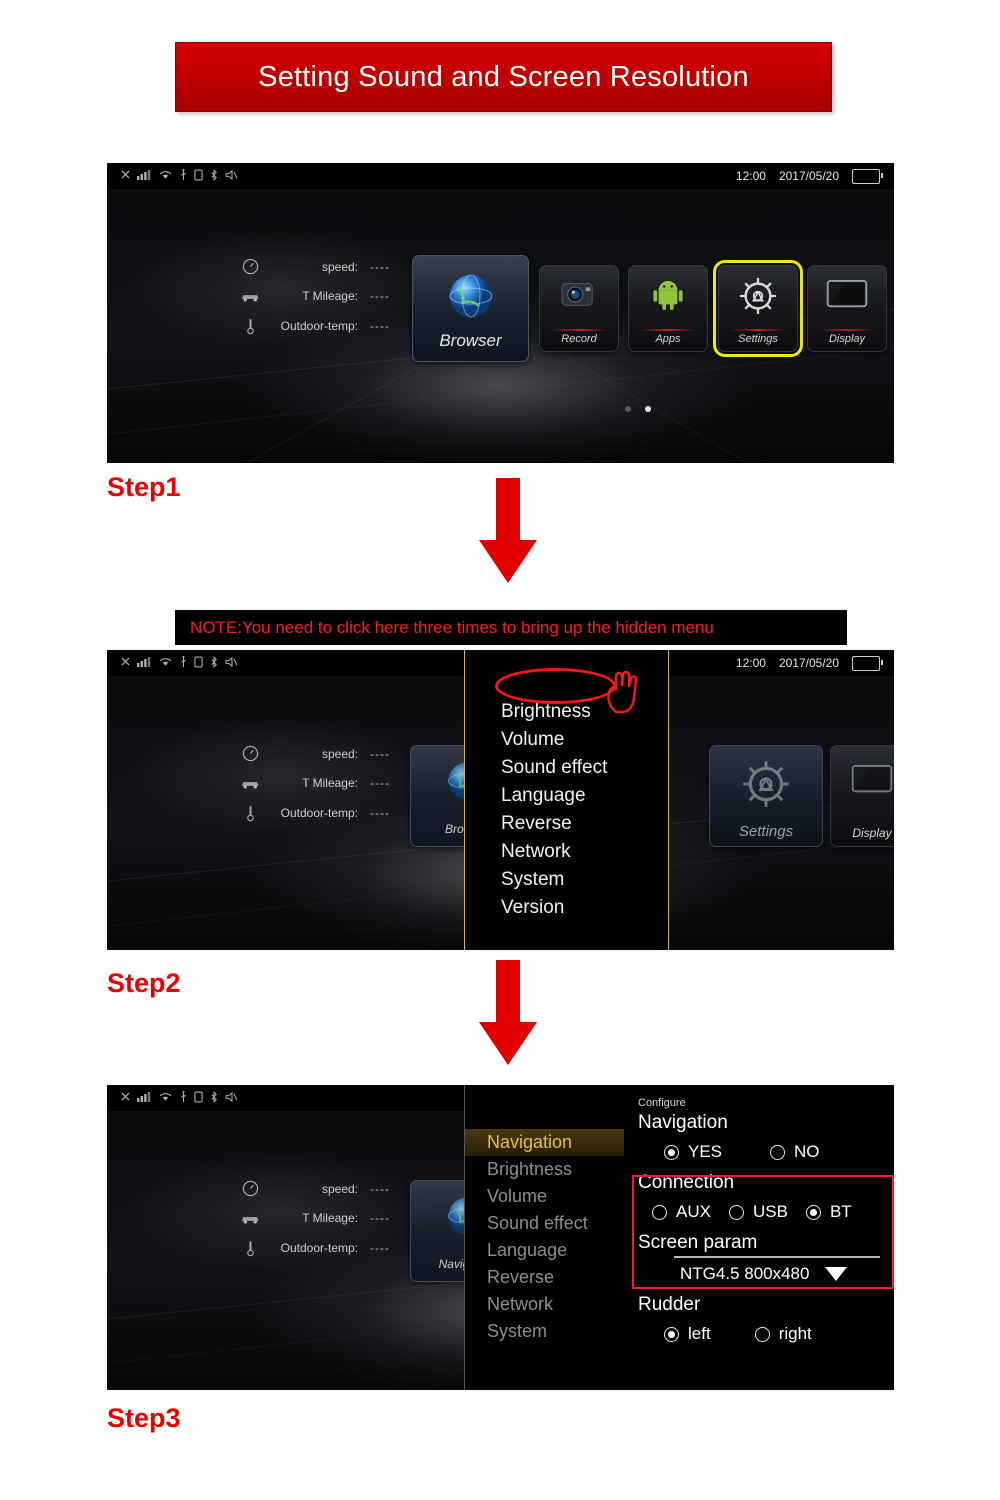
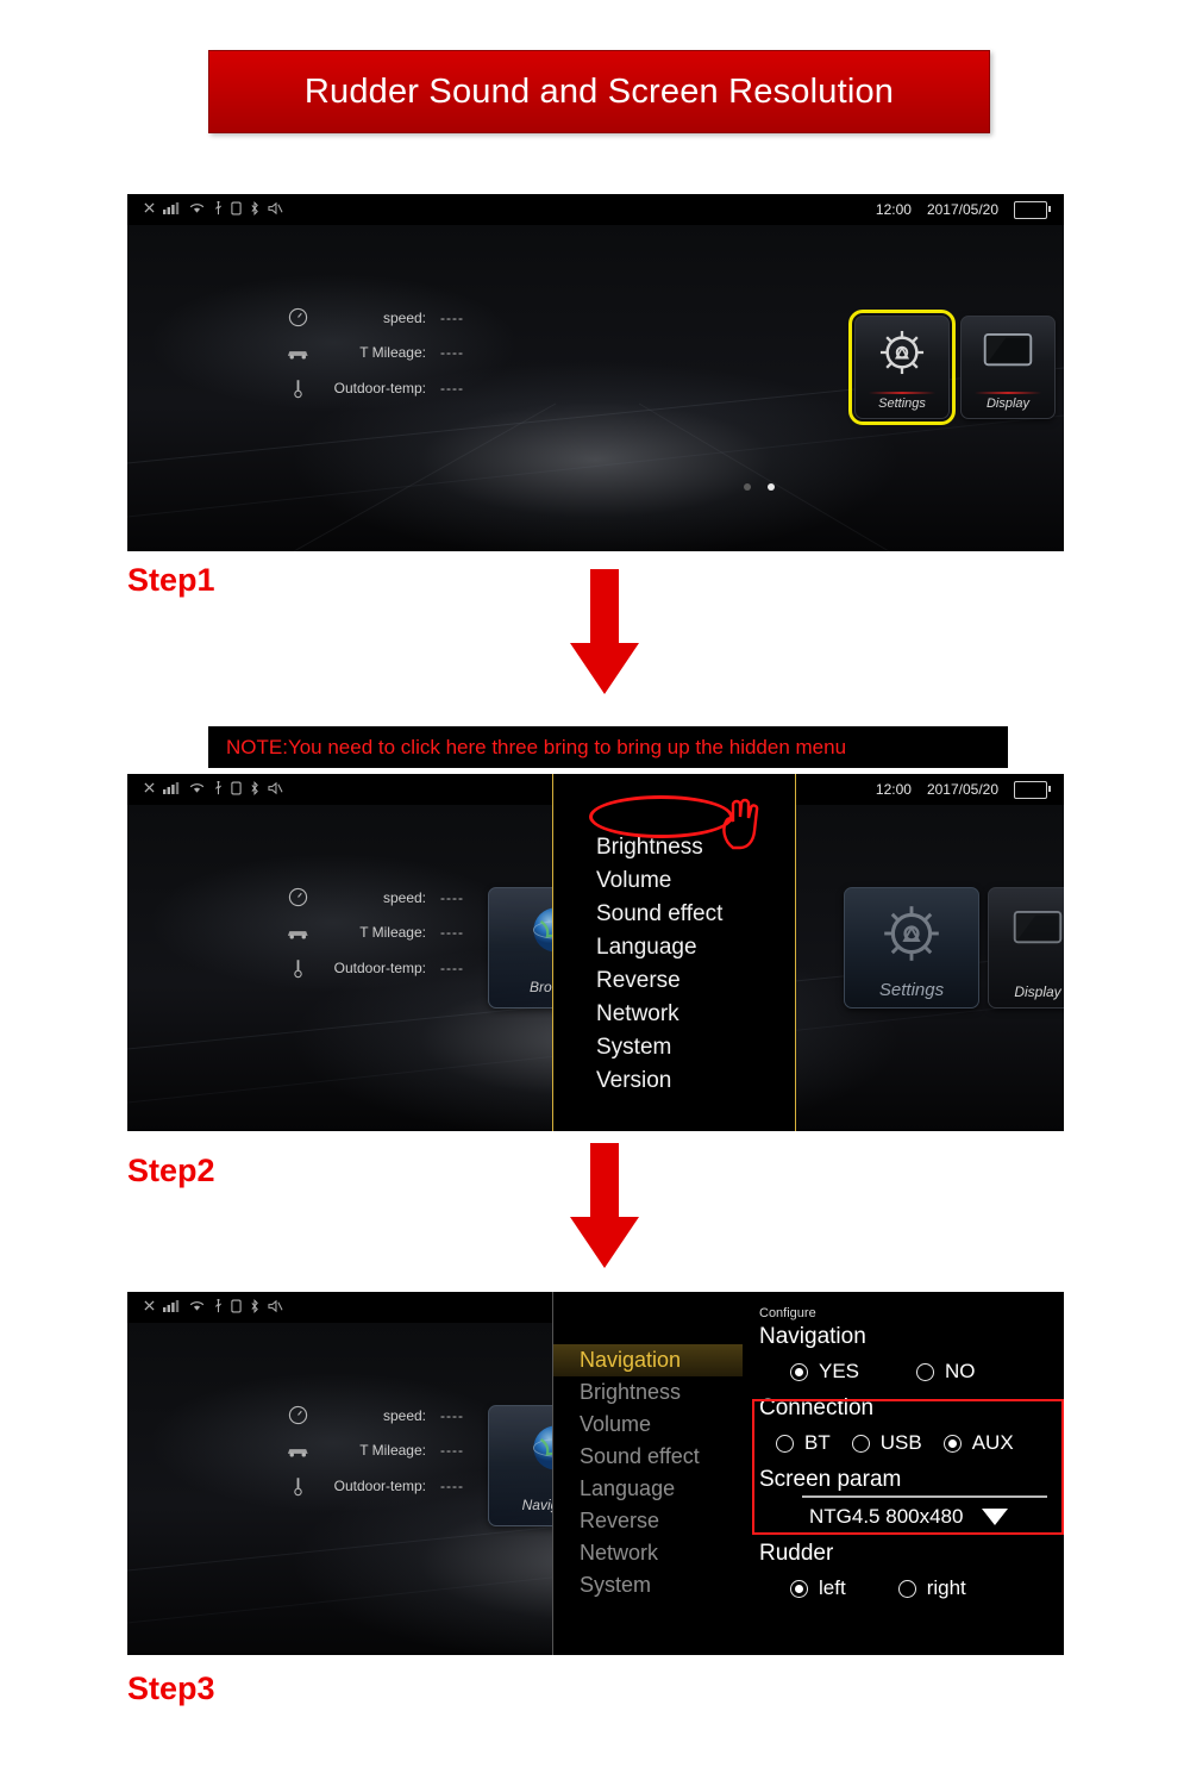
- Setting Sound and Screen Resolution
+ Rudder Sound and Screen Resolution
  12:00
  2017/05/20
  speed:
  ----
  T Mileage:
  ----
  Outdoor-temp:
  ----
- Browser
- Record
- Apps
  Settings
  Display
  Step1
- NOTE:You need to click here three times to bring up the hidden menu
+ NOTE:You need to click here three bring to bring up the hidden menu
  12:00
  2017/05/20
  speed:
  ----
  T Mileage:
  ----
  Outdoor-temp:
  ----
  Settings
  Display
  Brightness
  Volume
  Sound effect
  Language
  Reverse
  Network
  System
  Version
  Step2
  speed:
  ----
  T Mileage:
  ----
  Outdoor-temp:
  ----
  Navigation
  Brightness
  Volume
  Sound effect
  Language
  Reverse
  Network
  System
  Configure
  Navigation
  YES
  NO
  Connection
- AUX
+ BT
  USB
- BT
+ AUX
  Screen param
  NTG4.5 800x480
  Rudder
  left
  right
  Step3
